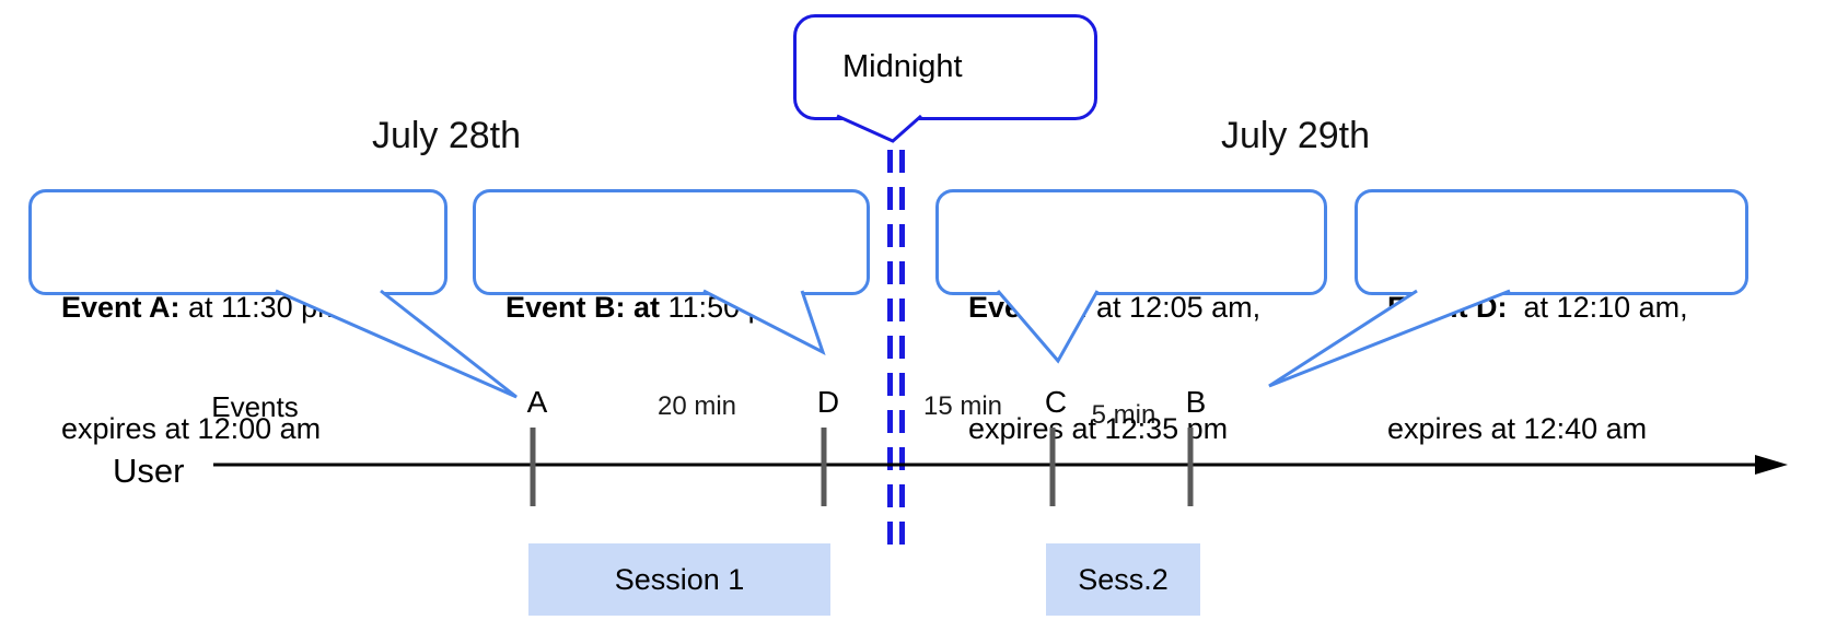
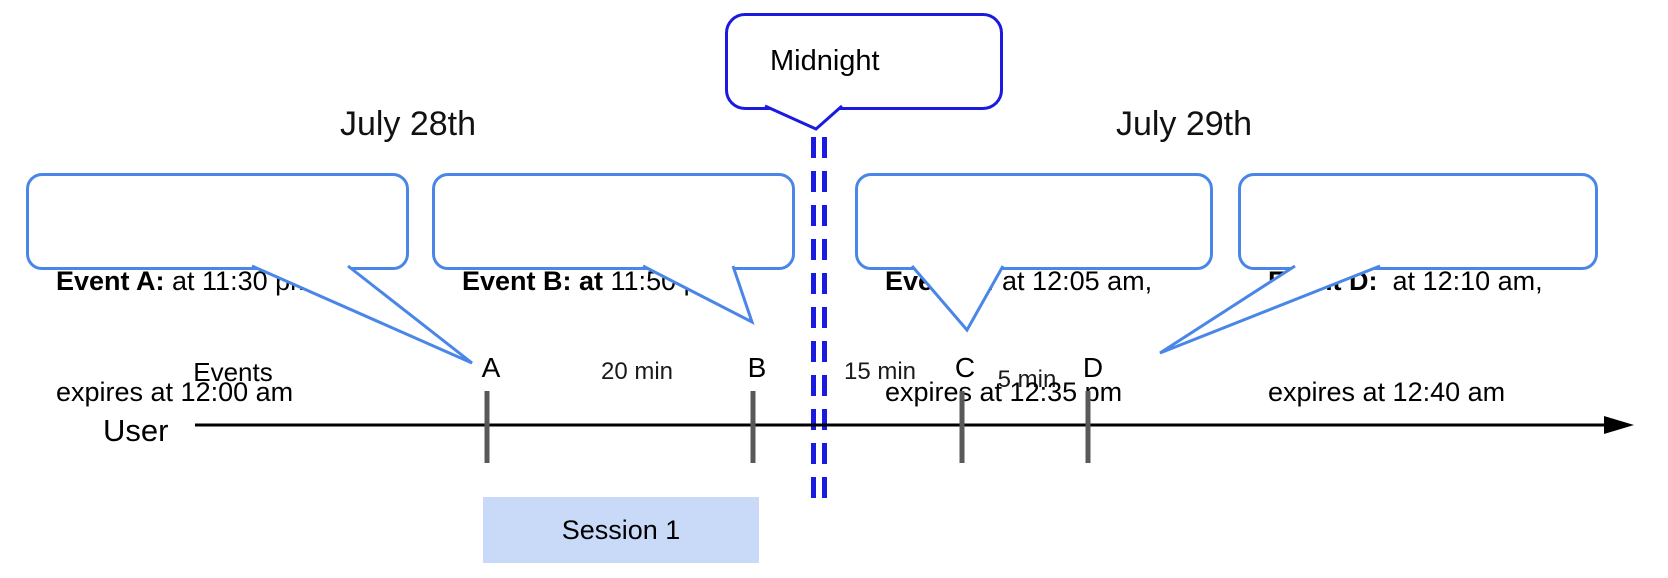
  July 28th
  July 29th
  Midnight
  Event A: at 11:30
  expires at 12:00 am
  Event B: at 11:50
  Ev at 12:05 am,
  expires at 12:35 pm
  D: at 12:10 am,
  expires at 12:40 am
  Events
  User
  A
- D
+ B
  C
- B
+ D
  20 min
  15 min
  5 min
  Session 1
- Sess.2
